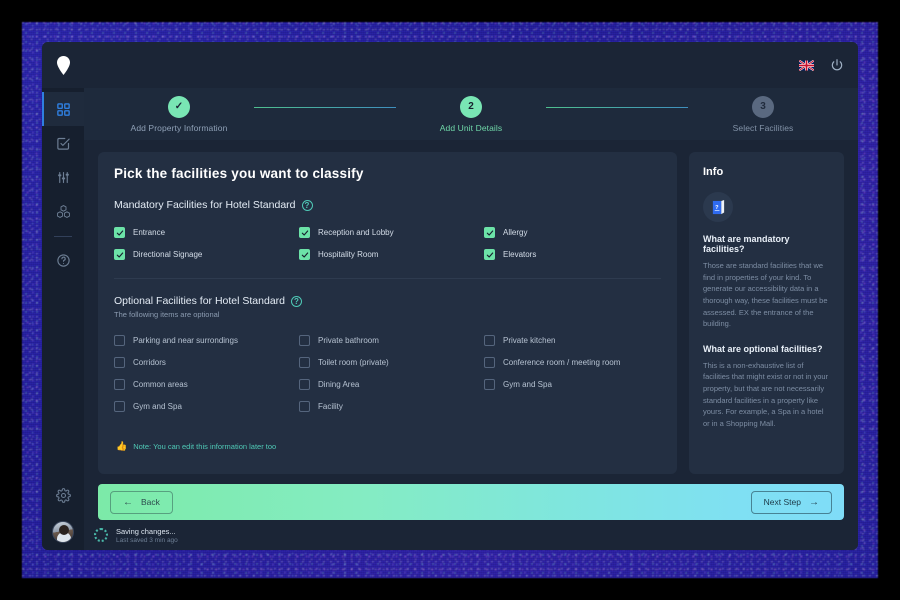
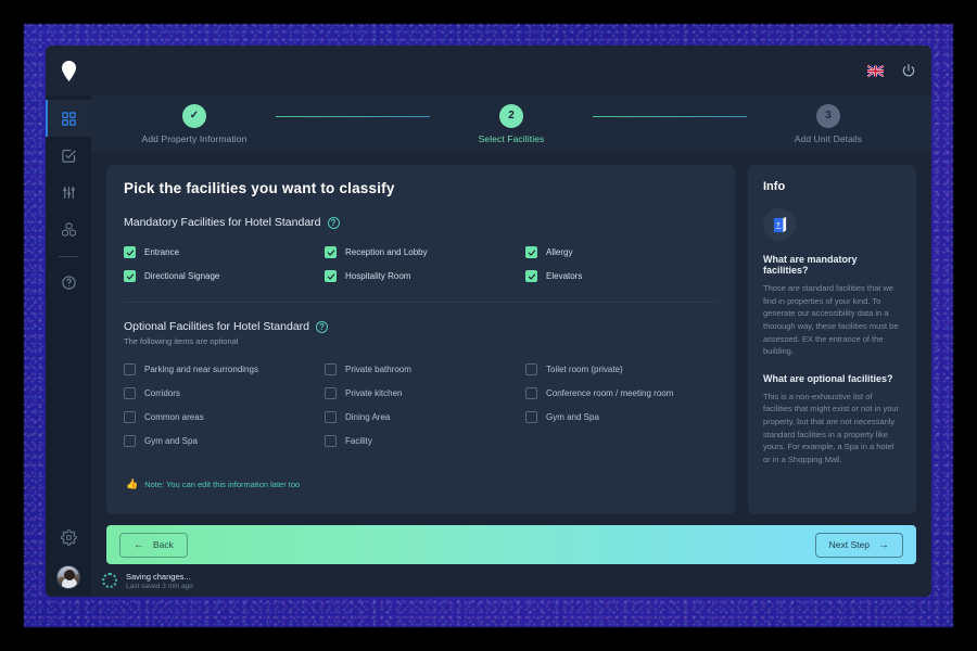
  ✓
  Add Property Information
  2
- Add Unit Details
+ Select Facilities
  3
- Select Facilities
+ Add Unit Details
  Pick the facilities you want to classify
  Mandatory Facilities for Hotel Standard
  ?
  Entrance
  Reception and Lobby
  Allergy
  Directional Signage
  Hospitality Room
  Elevators
  Optional Facilities for Hotel Standard
  ?
  The following items are optional
  Parking and near surrondings
  Private bathroom
- Private kitchen
+ Toilet room (private)
  Corridors
- Toilet room (private)
+ Private kitchen
  Conference room / meeting room
  Common areas
  Dining Area
  Gym and Spa
  Gym and Spa
  Facility
  👍
  Note: You can edit this information later too
  Info
  What are mandatory facilities?
  Those are standard facilities that we find in properties of your kind. To generate our accessibility data in a thorough way, these facilities must be assessed. EX the entrance of the building.
  What are optional facilities?
  This is a non-exhaustive list of facilities that might exist or not in your property, but that are not necessarily standard facilities in a property like yours. For example, a Spa in a hotel or in a Shopping Mall.
  ←
  Back
  Next Step
  →
  Saving changes...
